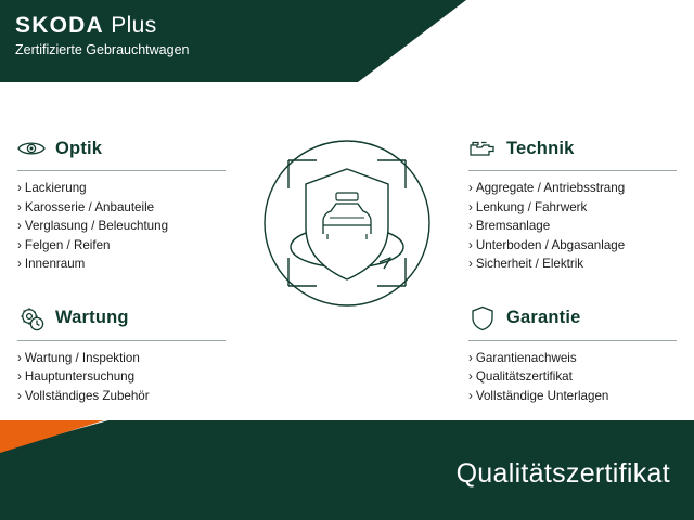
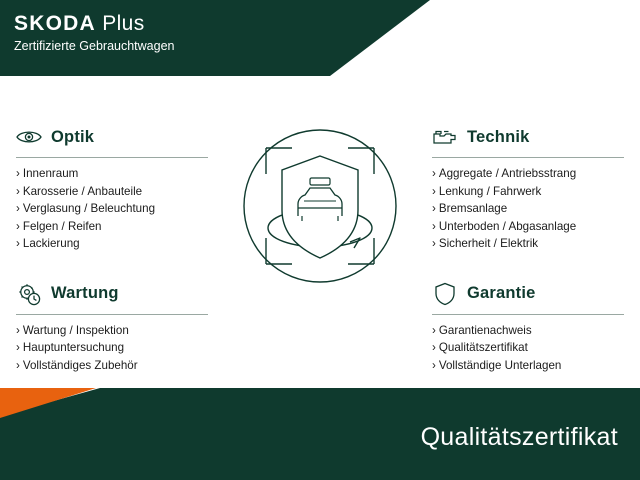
  SKODA Plus
  Zertifizierte Gebrauchtwagen
  Optik
- › Lackierung
+ › Innenraum
  › Karosserie / Anbauteile
  › Verglasung / Beleuchtung
  › Felgen / Reifen
- › Innenraum
+ › Lackierung
  Wartung
  › Wartung / Inspektion
  › Hauptuntersuchung
  › Vollständiges Zubehör
  Technik
  › Aggregate / Antriebsstrang
  › Lenkung / Fahrwerk
  › Bremsanlage
  › Unterboden / Abgasanlage
  › Sicherheit / Elektrik
  Garantie
  › Garantienachweis
  › Qualitätszertifikat
  › Vollständige Unterlagen
  Qualitätszertifikat
